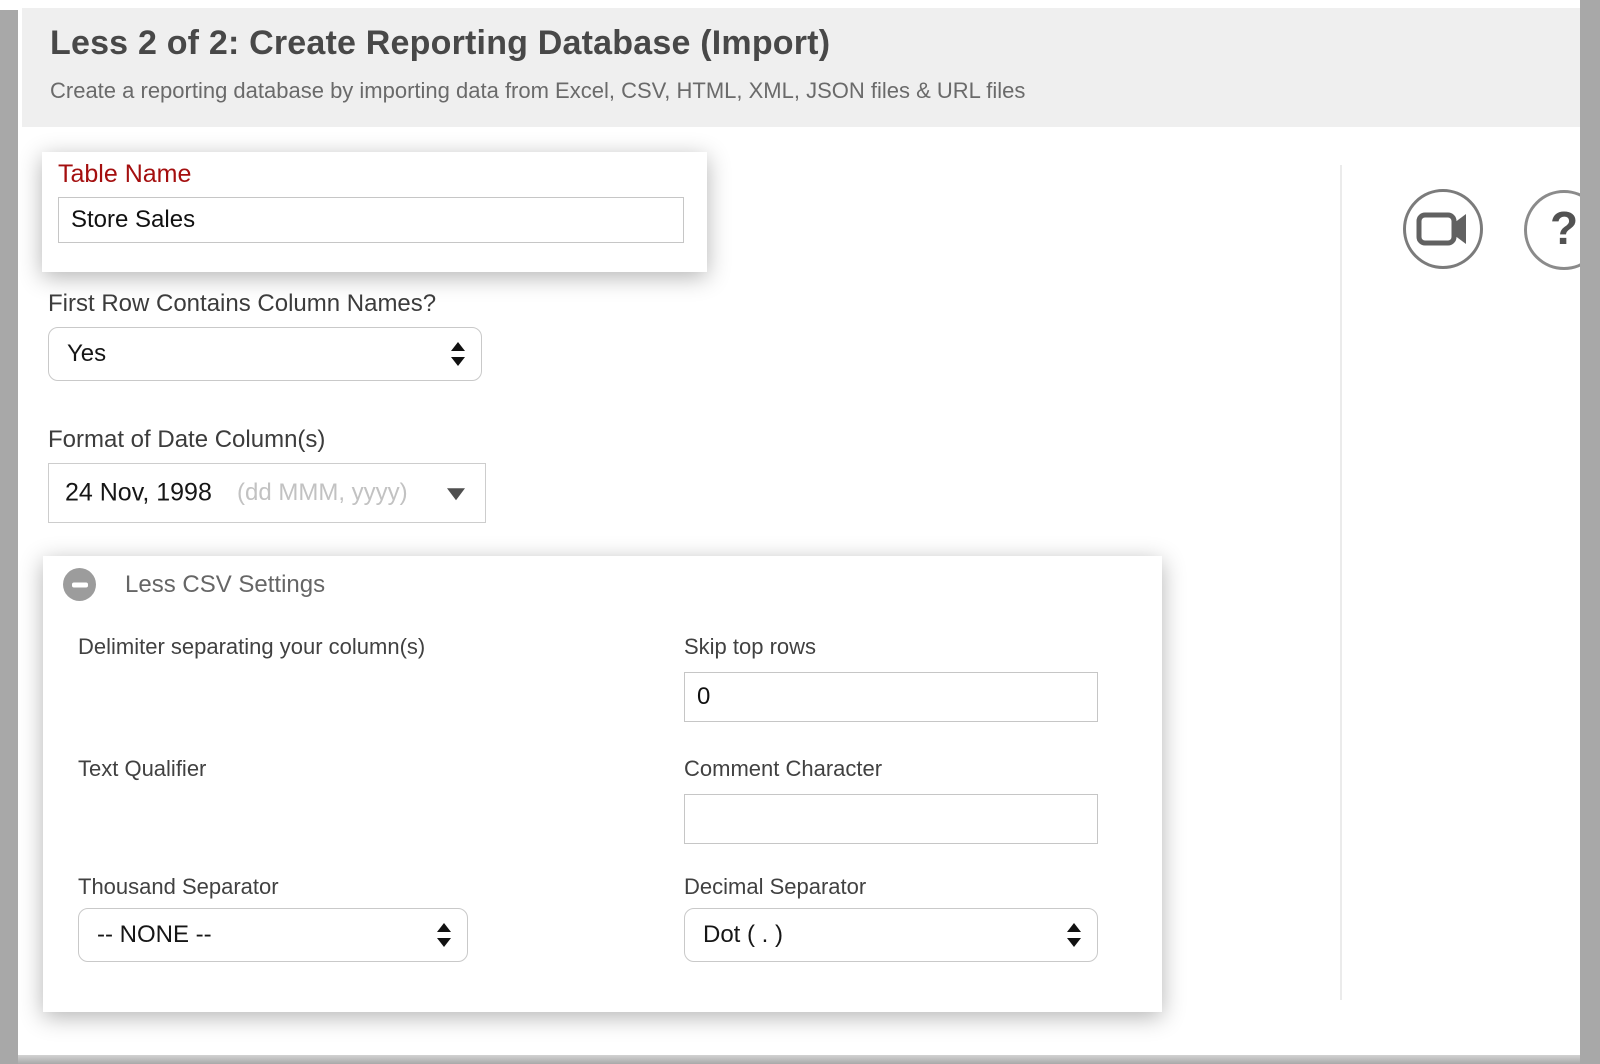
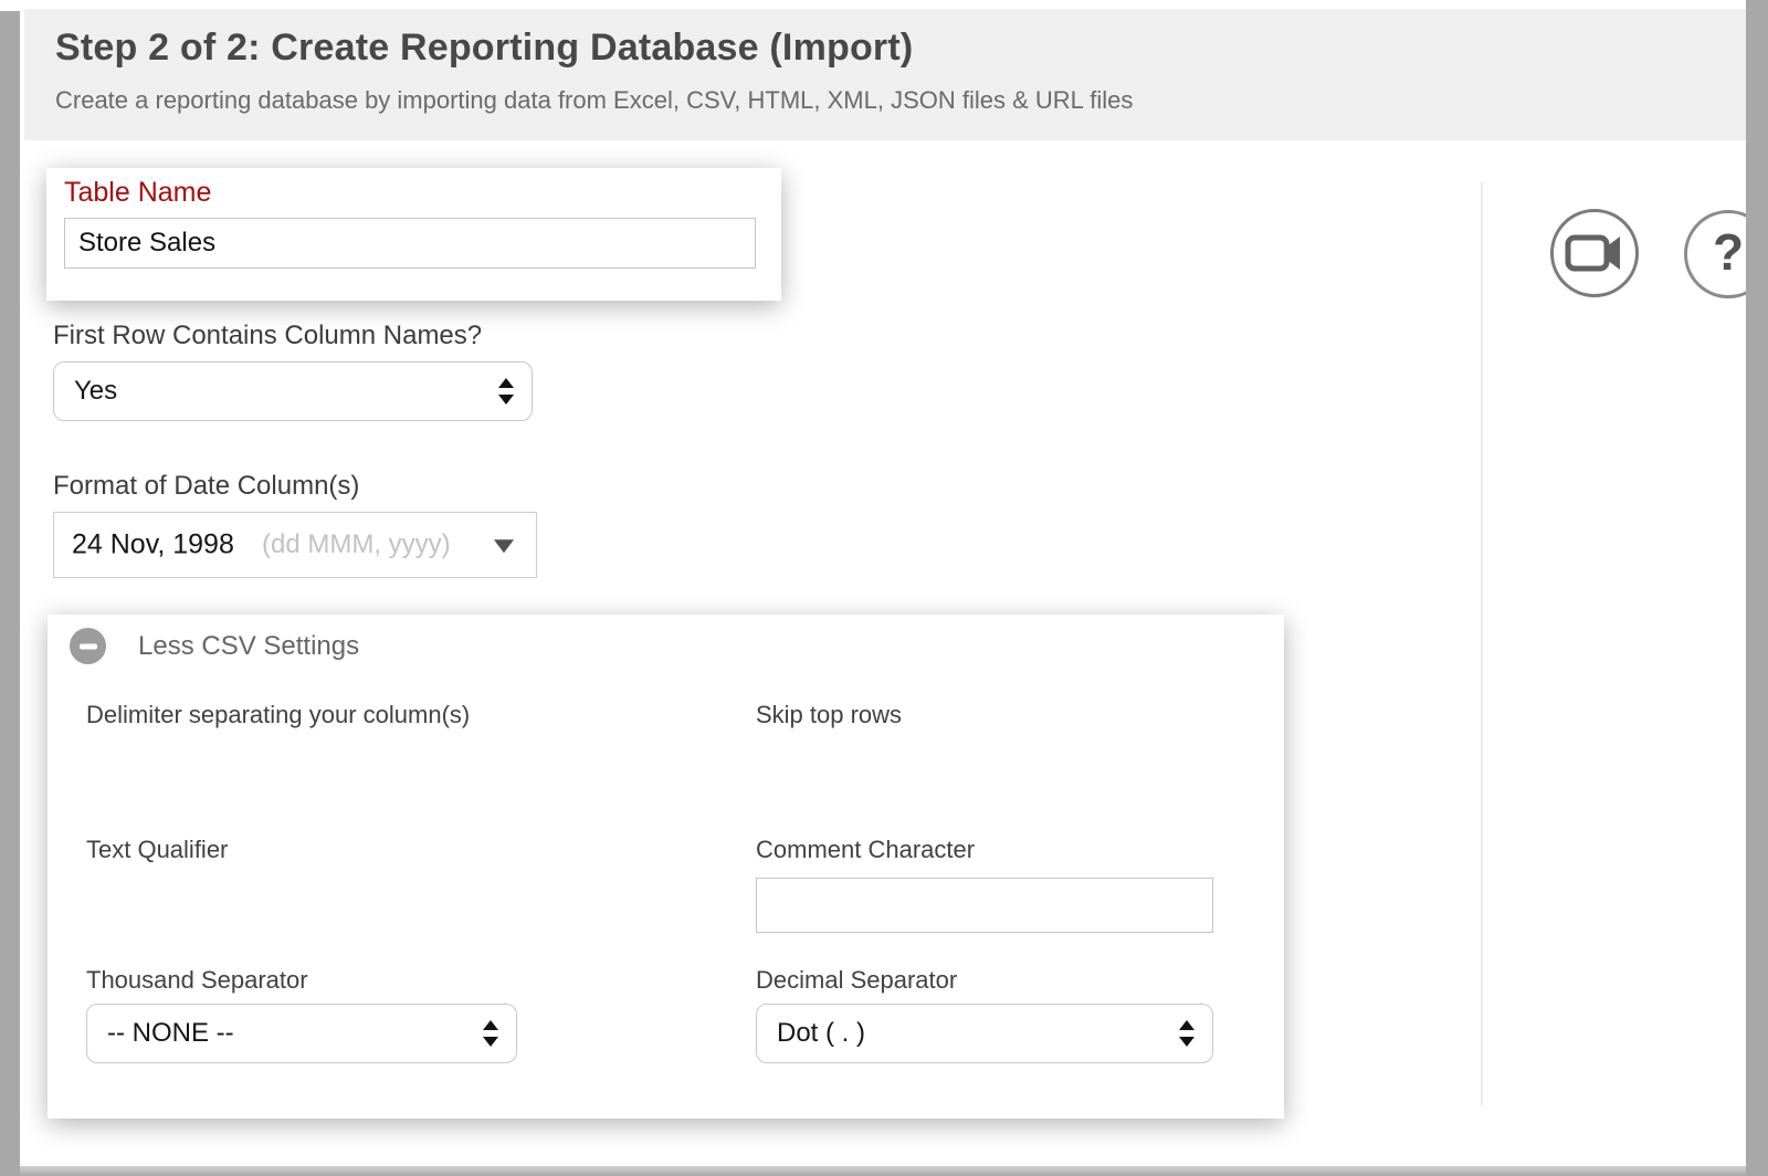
- Less 2 of 2: Create Reporting Database (Import)
+ Step 2 of 2: Create Reporting Database (Import)
  Create a reporting database by importing data from Excel, CSV, HTML, XML, JSON files & URL files
  Table Name
  Store Sales
  First Row Contains Column Names?
  Yes
  Format of Date Column(s)
  24 Nov, 1998
  (dd MMM, yyyy)
  Less CSV Settings
  Delimiter separating your column(s)
  Skip top rows
- 0
  Text Qualifier
  Comment Character
  Thousand Separator
  -- NONE --
  Decimal Separator
  Dot ( . )
  ?
